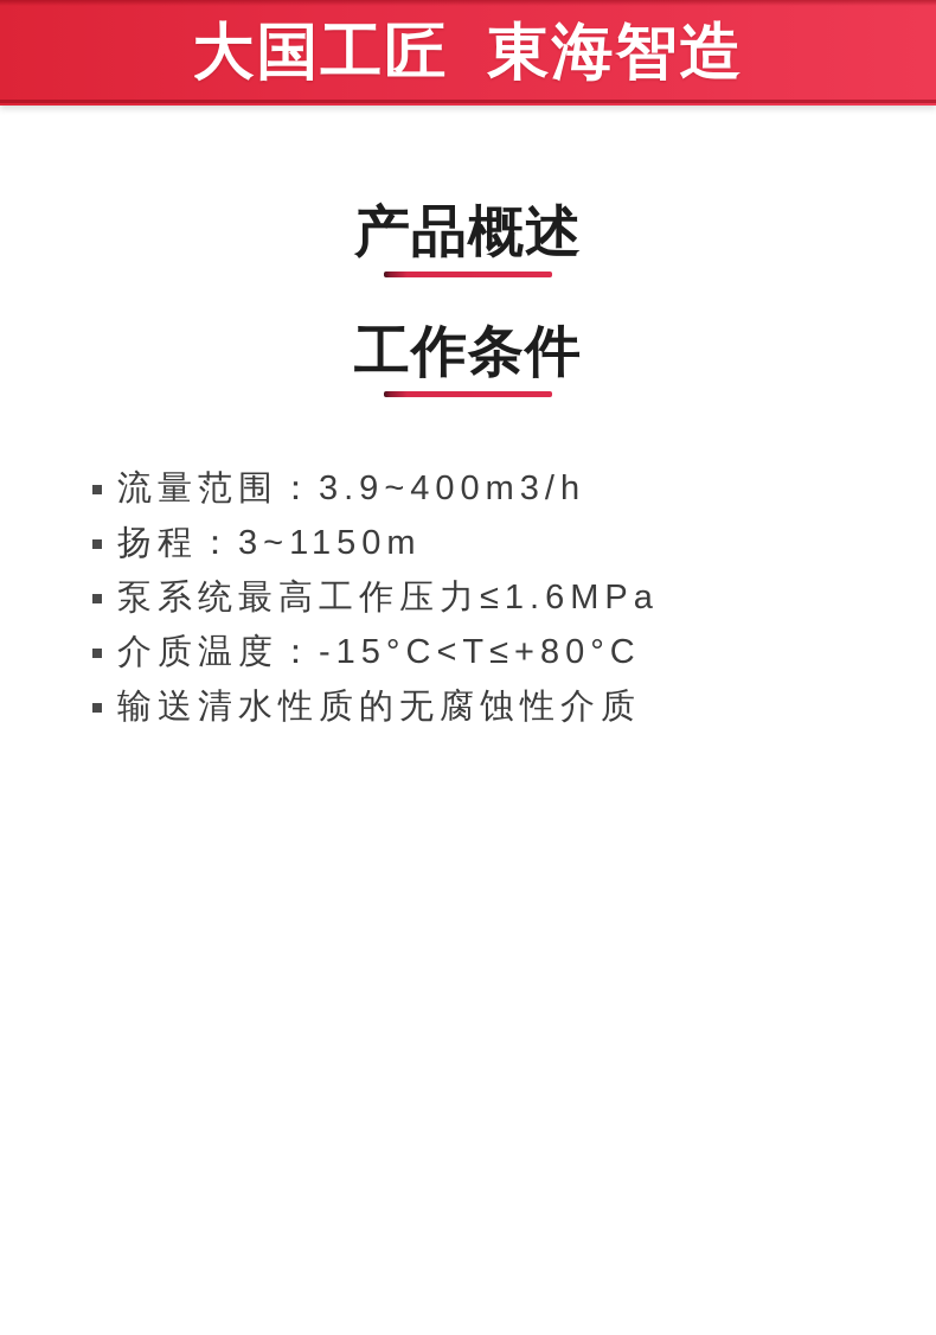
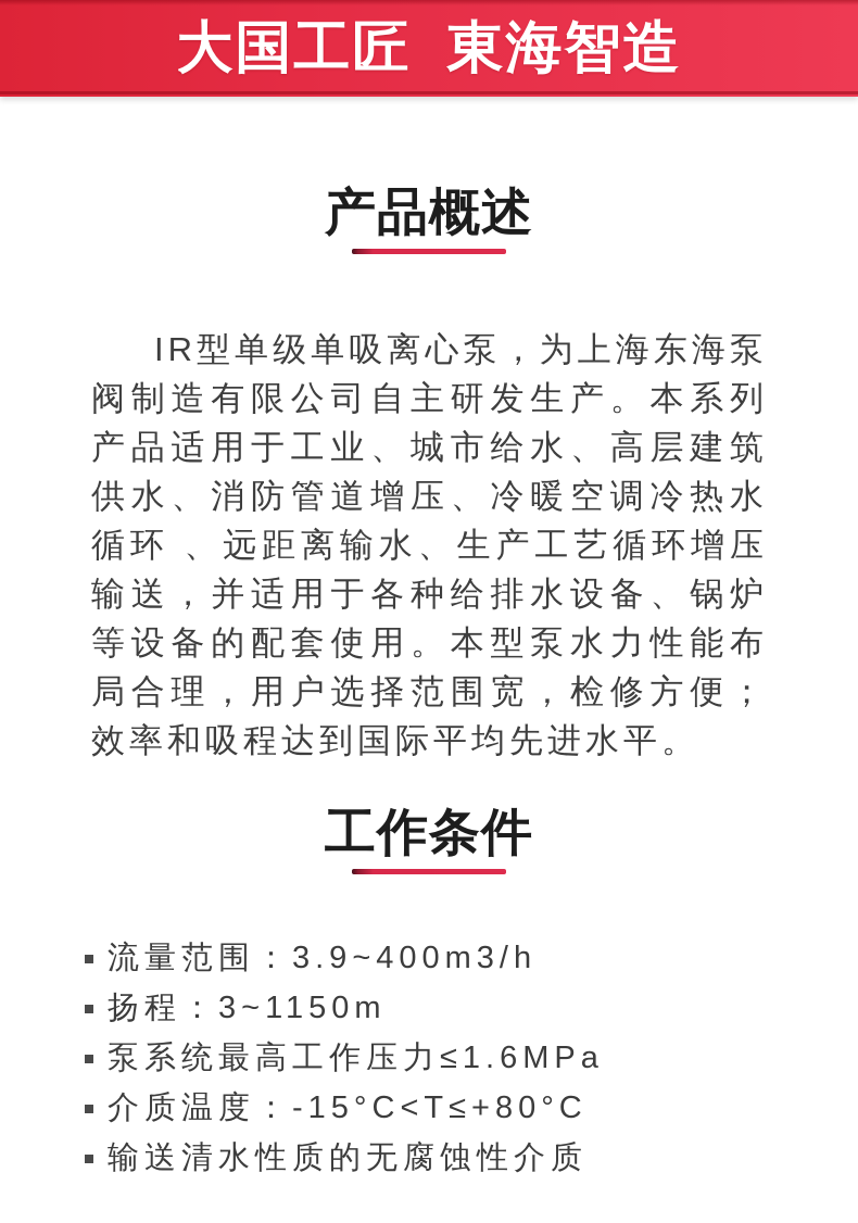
  大国工匠 東海智造
  产品概述
+ IR型单级单吸离心泵，为上海东海泵
+ 阀制造有限公司自主研发生产。本系列
+ 产品适用于工业、城市给水、高层建筑
+ 供水、消防管道增压、冷暖空调冷热水
+ 循环 、远距离输水、生产工艺循环增压
+ 输送，并适用于各种给排水设备、锅炉
+ 等设备的配套使用。本型泵水力性能布
+ 局合理，用户选择范围宽，检修方便；
+ 效率和吸程达到国际平均先进水平。
  工作条件
  流量范围：3.9~400m3/h
  扬程：3~1150m
  泵系统最高工作压力≤1.6MPa
  介质温度：-15°C<T≤+80°C
  输送清水性质的无腐蚀性介质
